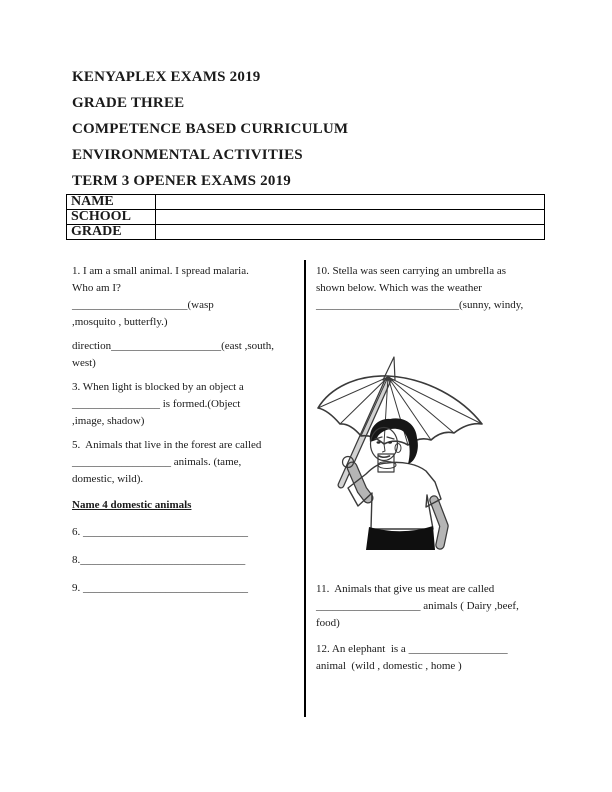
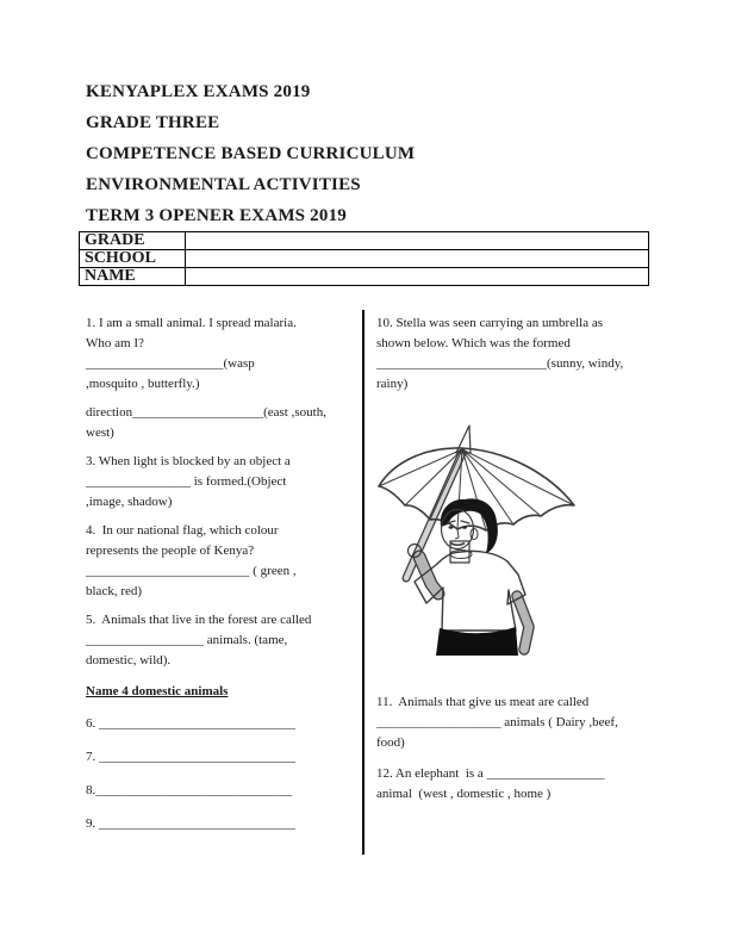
  KENYAPLEX EXAMS 2019
  GRADE THREE
  COMPETENCE BASED CURRICULUM
  ENVIRONMENTAL ACTIVITIES
  TERM 3 OPENER EXAMS 2019
- NAME
+ GRADE
  SCHOOL
- GRADE
+ NAME
  1. I am a small animal. I spread malaria.
  Who am I?
  _____________________(wasp
  ,mosquito , butterfly.)
  direction____________________(east ,south,
  west)
  3. When light is blocked by an object a
  ________________ is formed.(Object
  ,image, shadow)
+ 4. In our national flag, which colour
+ represents the people of Kenya?
+ _________________________ ( green ,
+ black, red)
  5. Animals that live in the forest are called
  __________________ animals. (tame,
  domestic, wild).
  Name 4 domestic animals
  6. ______________________________
+ 7. ______________________________
  8.______________________________
  9. ______________________________
  10. Stella was seen carrying an umbrella as
- shown below. Which was the weather
+ shown below. Which was the formed
  __________________________(sunny, windy,
+ rainy)
  11. Animals that give us meat are called
  ___________________ animals ( Dairy ,beef,
  food)
  12. An elephant is a __________________
- animal (wild , domestic , home )
+ animal (west , domestic , home )
